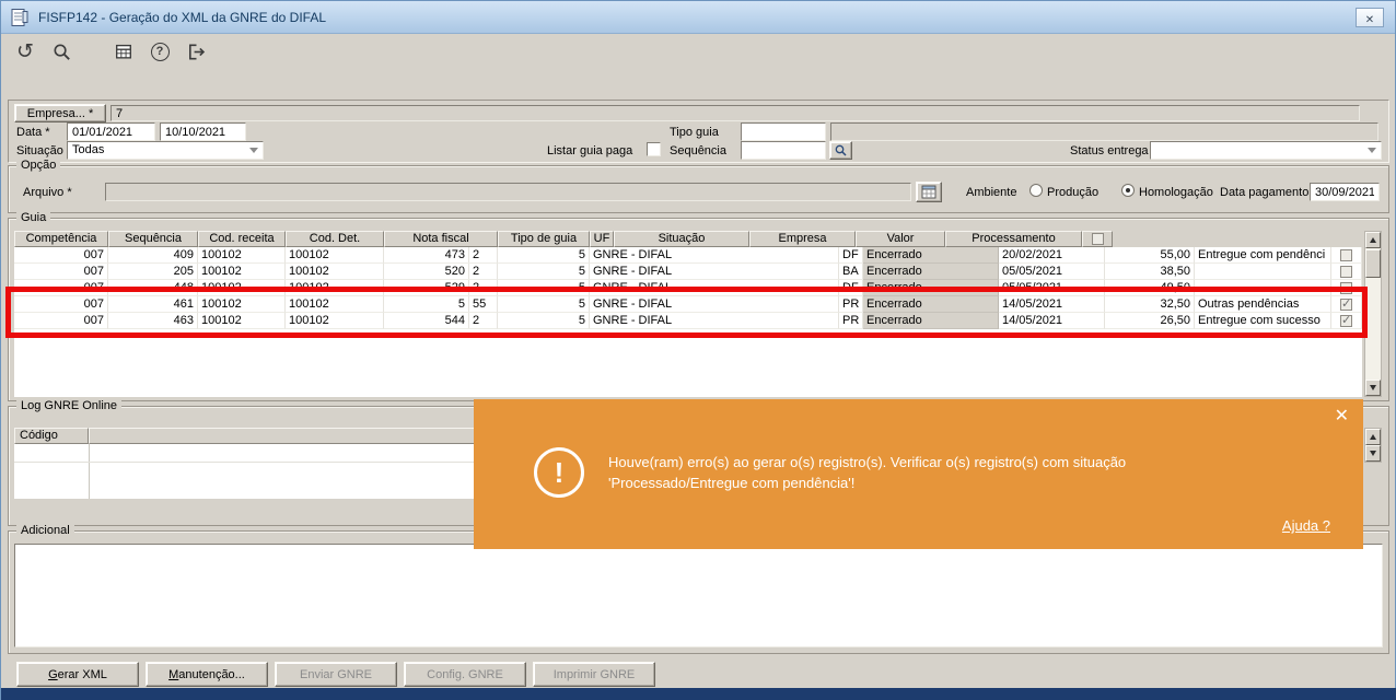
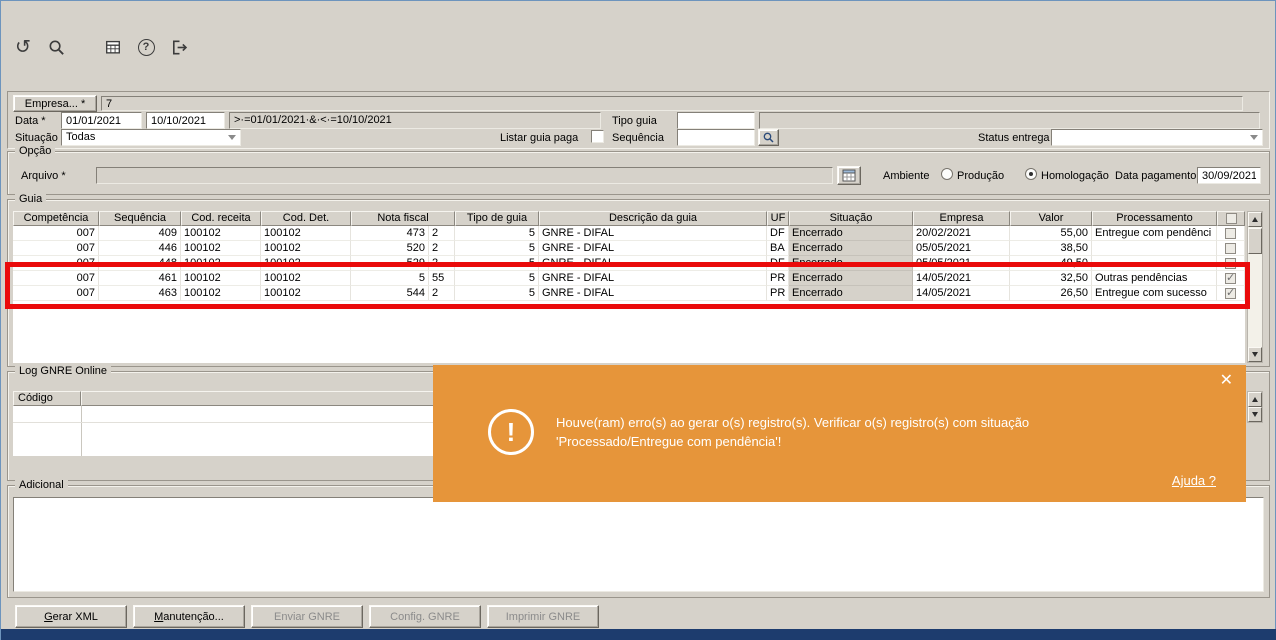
- FISFP142 - Geração do XML da GNRE do DIFAL
  ↺
  ?
  Empresa... *
  7
  Data *
  01/01/2021
  10/10/2021
+ >·=01/01/2021·&·<·=10/10/2021
  Tipo guia
  Situação
  Todas
  Listar guia paga
  Sequência
  Status entrega
  Opção
  Arquivo *
  Ambiente
  Produção
  Homologação
  Data pagamento
  30/09/2021
  Guia
  Competência
  Sequência
  Cod. receita
  Cod. Det.
  Nota fiscal
  Tipo de guia
+ Descrição da guia
  UF
  Situação
  Empresa
  Valor
  Processamento
  007
  409
  100102
  100102
  473
  2
  5
  GNRE - DIFAL
  DF
  Encerrado
  20/02/2021
  55,00
  Entregue com pendênci
  007
- 205
+ 446
  100102
  100102
  520
  2
  5
  GNRE - DIFAL
  BA
  Encerrado
  05/05/2021
  38,50
  007
  448
  100102
  100102
  529
  2
  5
  GNRE - DIFAL
  DF
  Encerrado
  05/05/2021
  49,50
  007
  461
  100102
  100102
  5
  55
  5
  GNRE - DIFAL
  PR
  Encerrado
  14/05/2021
  32,50
  Outras pendências
  007
  463
  100102
  100102
  544
  2
  5
  GNRE - DIFAL
  PR
  Encerrado
  14/05/2021
  26,50
  Entregue com sucesso
  Log GNRE Online
  Código
  !
  Houve(ram) erro(s) ao gerar o(s) registro(s). Verificar o(s) registro(s) com situação
  'Processado/Entregue com pendência'!
  Ajuda ?
  Adicional
  Gerar XML
  Manutenção...
  Enviar GNRE
  Config. GNRE
  Imprimir GNRE
